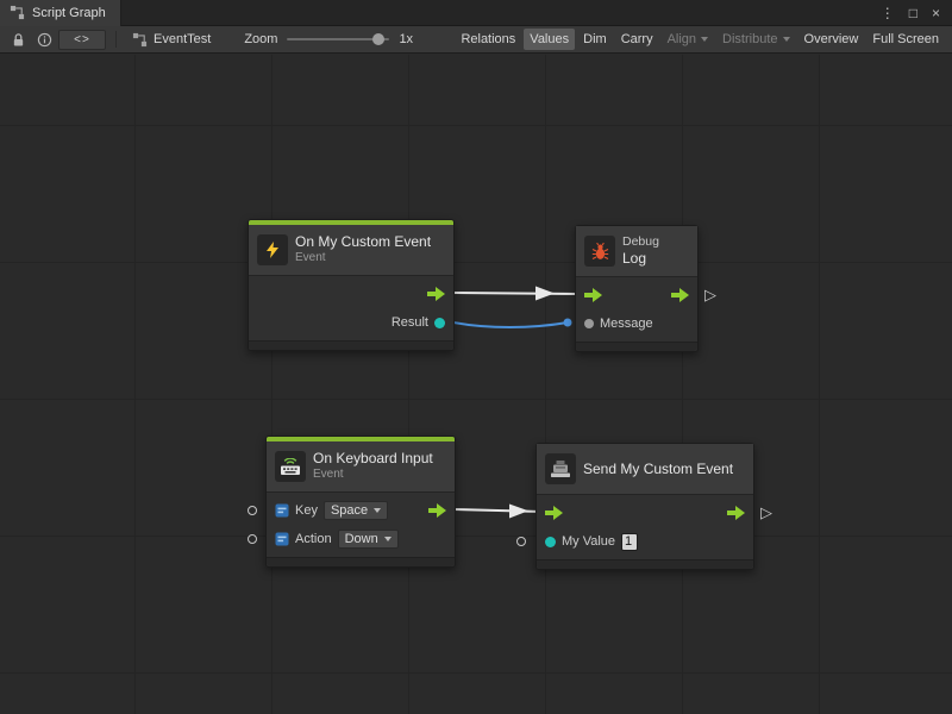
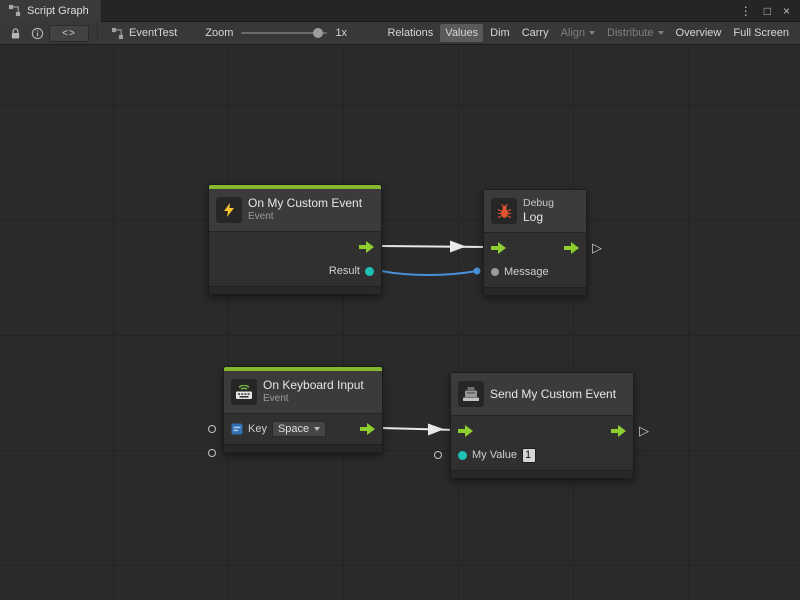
  Script Graph
  ⋮
  □
  ×
  <>
  EventTest
  Zoom
  1x
  Relations
  Values
  Dim
  Carry
  Align
  Distribute
  Overview
  Full Screen
  On My Custom Event
  Event
  Result
  Debug
  Log
  Message
  ▷
  On Keyboard Input
  Event
  Key
  Space
- Action
- Down
  Send My Custom Event
  My Value
  1
  ▷
